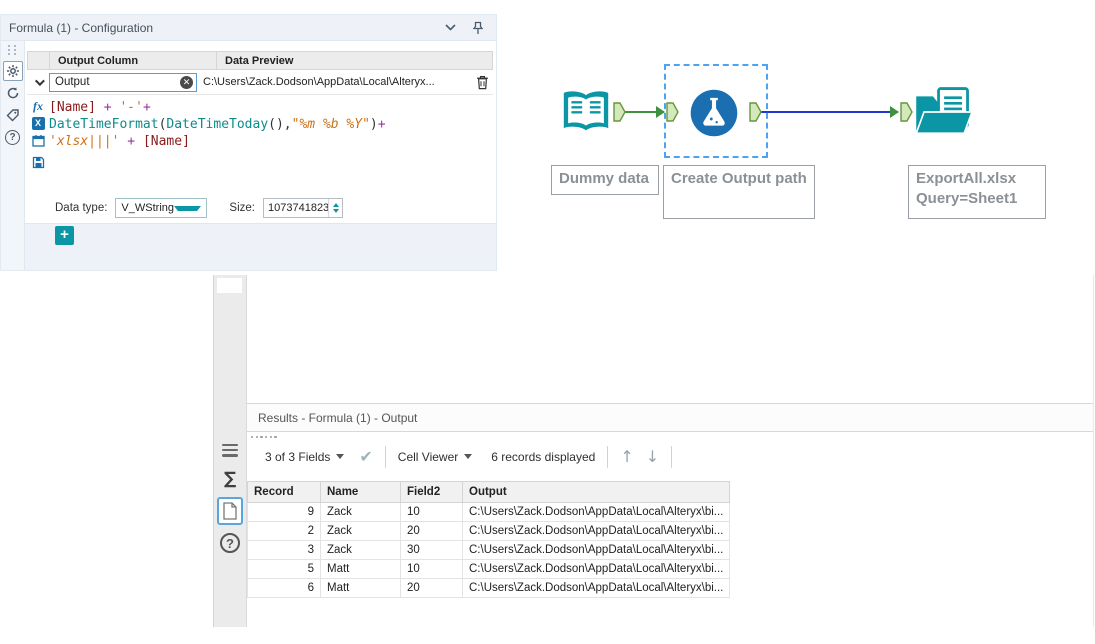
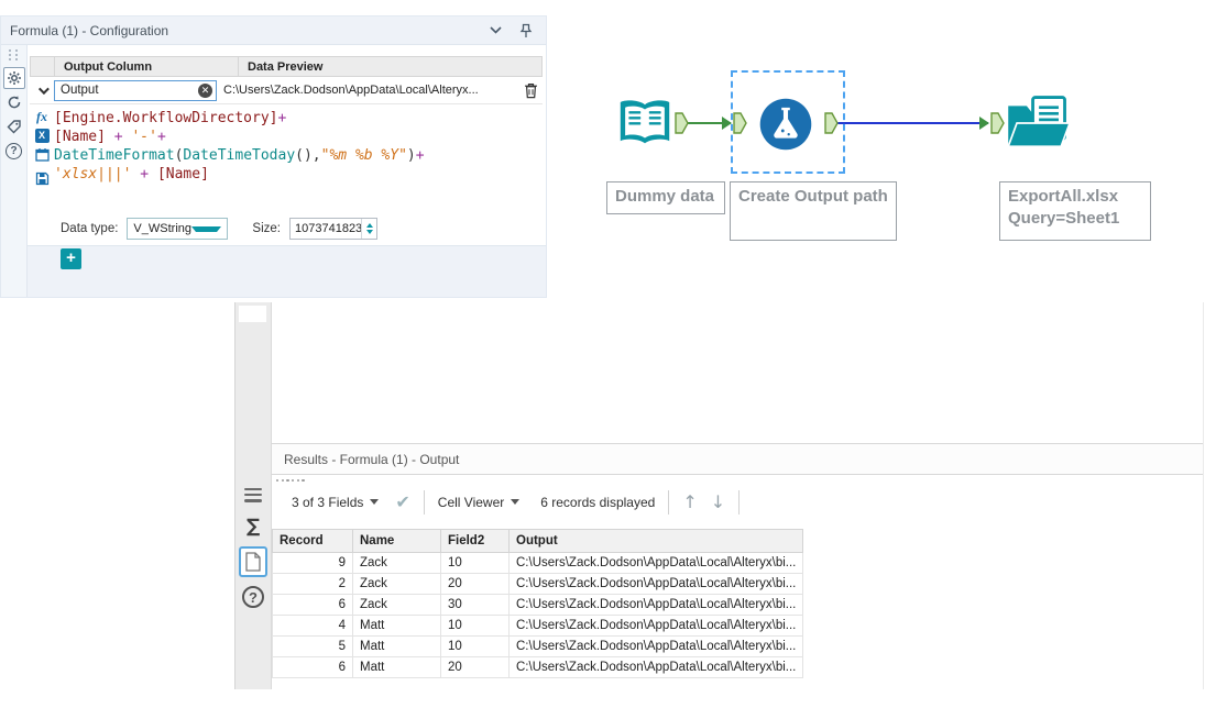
  Formula (1) - Configuration
  ?
  Output Column
  Data Preview
  Output
  ✕
  C:\Users\Zack.Dodson\AppData\Local\Alteryx...
  fx
  X
+ [Engine.WorkflowDirectory]+
  [Name] + '-'+
  DateTimeFormat(DateTimeToday(),"%m %b %Y")+
  'xlsx|||' + [Name]
  Data type:
  V_WString
  Size:
  1073741823
  +
  Dummy data
  Create Output path
  ExportAll.xlsx Query=Sheet1
  ∑
  ?
  Results - Formula (1) - Output
  3 of 3 Fields
  ✔
  Cell Viewer
  6 records displayed
  ↑
  ↓
  Record	Name	Field2	Output
  9	Zack	10	C:\Users\Zack.Dodson\AppData\Local\Alteryx\bi...
  2	Zack	20	C:\Users\Zack.Dodson\AppData\Local\Alteryx\bi...
- 3	Zack	30	C:\Users\Zack.Dodson\AppData\Local\Alteryx\bi...
+ 6	Zack	30	C:\Users\Zack.Dodson\AppData\Local\Alteryx\bi...
+ 4	Matt	10	C:\Users\Zack.Dodson\AppData\Local\Alteryx\bi...
  5	Matt	10	C:\Users\Zack.Dodson\AppData\Local\Alteryx\bi...
  6	Matt	20	C:\Users\Zack.Dodson\AppData\Local\Alteryx\bi...
